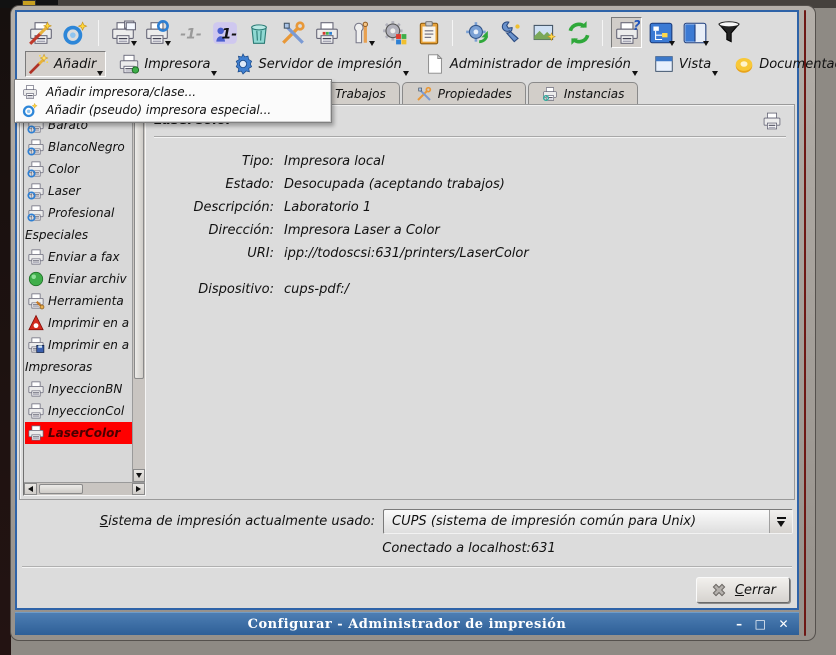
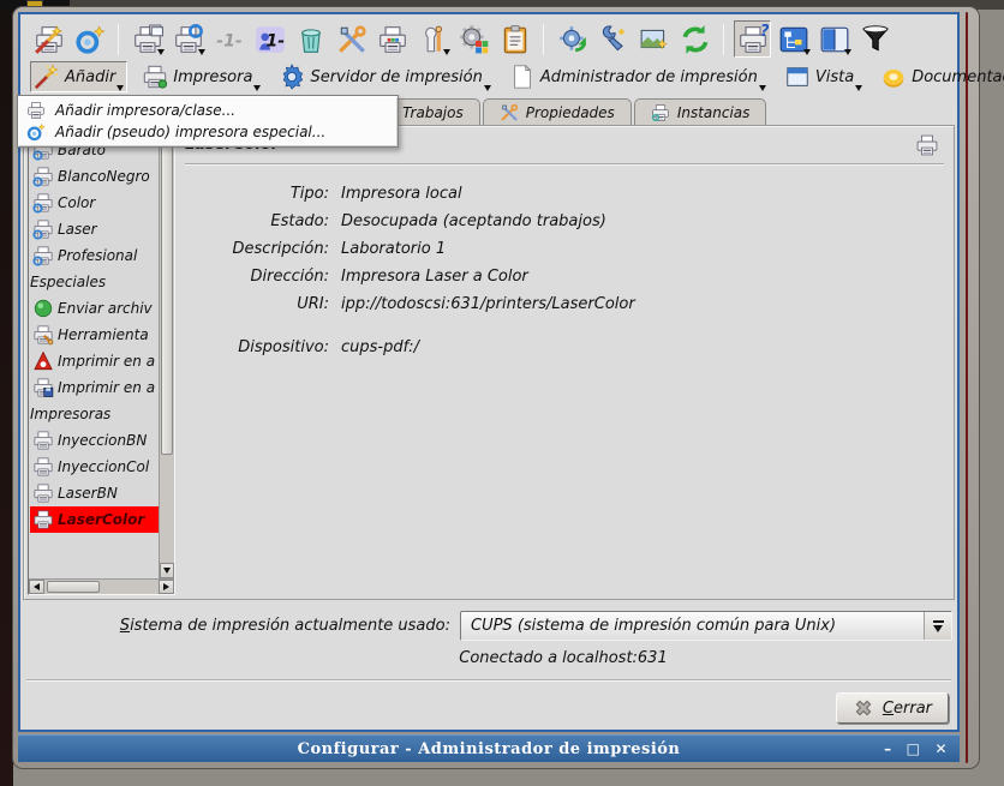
  -1-
  1-
  ?
  Añadir
  Impresora
  Servidor de impresión
  Administrador de impresión
  Vista
  Trabajos
  Propiedades
  Instancias
  Barato
  BlancoNegro
  Color
  Laser
  Profesional
  Especiales
- Enviar a fax
  Enviar archiv
  Herramienta
  Imprimir en a
  Imprimir en a
  Impresoras
  InyeccionBN
  InyeccionCol
+ LaserBN
  LaserColor
  Tipo:
  Impresora local
  Estado:
  Desocupada (aceptando trabajos)
  Descripción:
  Laboratorio 1
  Dirección:
  Impresora Laser a Color
  URI:
  ipp://todoscsi:631/printers/LaserColor
  Dispositivo:
  cups-pdf:/
  Sistema de impresión actualmente usado:
  CUPS (sistema de impresión común para Unix)
  Conectado a localhost:631
  Cerrar
  Configurar - Administrador de impresión
  –
  □
  ✕
  Añadir impresora/clase...
  Añadir (pseudo) impresora especial...
